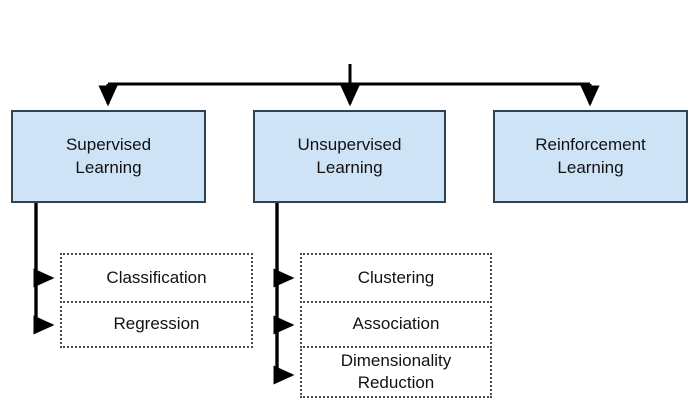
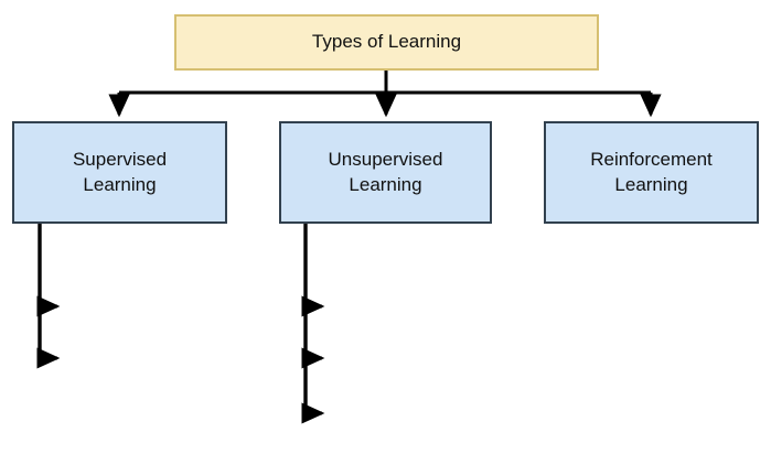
+ Types of Learning
  Supervised
  Learning
  Unsupervised
  Learning
  Reinforcement
  Learning
- Classification
- Regression
- Clustering
- Association
- Dimensionality
- Reduction
